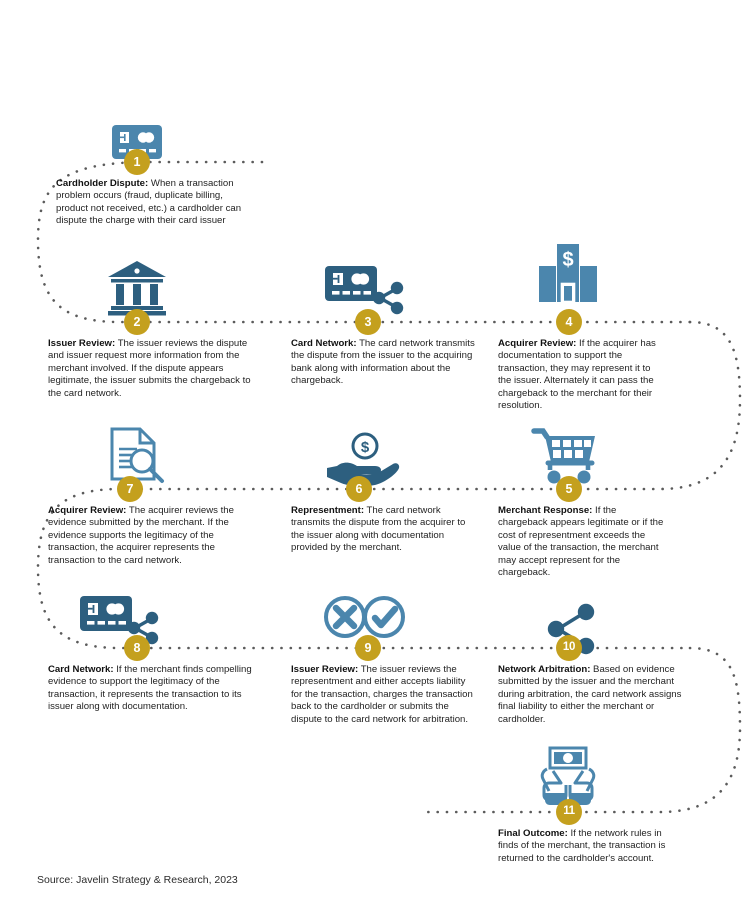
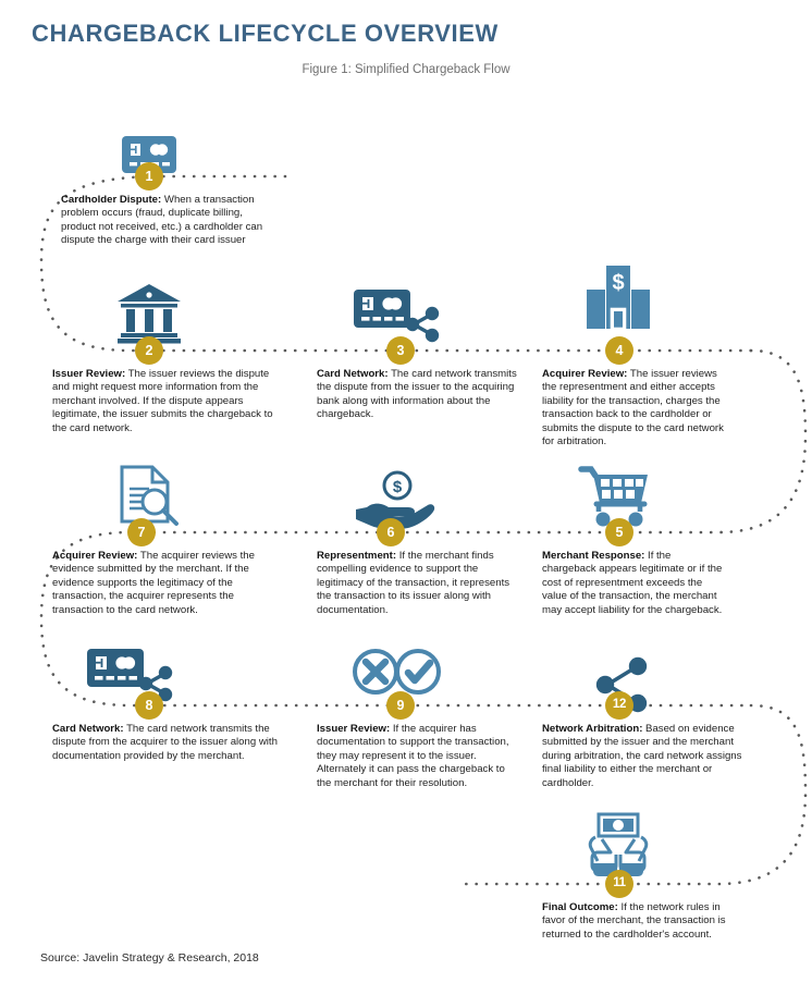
+ CHARGEBACK LIFECYCLE OVERVIEW
+ Figure 1: Simplified Chargeback Flow
  1
  Cardholder Dispute: When a transaction problem occurs (fraud, duplicate billing, product not received, etc.) a cardholder can dispute the charge with their card issuer
  2
- Issuer Review: The issuer reviews the dispute and issuer request more information from the merchant involved. If the dispute appears legitimate, the issuer submits the chargeback to the card network.
+ Issuer Review: The issuer reviews the dispute and might request more information from the merchant involved. If the dispute appears legitimate, the issuer submits the chargeback to the card network.
  3
  Card Network: The card network transmits the dispute from the issuer to the acquiring bank along with information about the chargeback.
  $
  4
- Acquirer Review: If the acquirer has documentation to support the transaction, they may represent it to the issuer. Alternately it can pass the chargeback to the merchant for their resolution.
+ Acquirer Review: The issuer reviews the representment and either accepts liability for the transaction, charges the transaction back to the cardholder or submits the dispute to the card network for arbitration.
  5
- Merchant Response: If the chargeback appears legitimate or if the cost of representment exceeds the value of the transaction, the merchant may accept represent for the chargeback.
+ Merchant Response: If the chargeback appears legitimate or if the cost of representment exceeds the value of the transaction, the merchant may accept liability for the chargeback.
  $
  6
- Representment: The card network transmits the dispute from the acquirer to the issuer along with documentation provided by the merchant.
+ Representment: If the merchant finds compelling evidence to support the legitimacy of the transaction, it represents the transaction to its issuer along with documentation.
  7
  Acquirer Review: The acquirer reviews the evidence submitted by the merchant. If the evidence supports the legitimacy of the transaction, the acquirer represents the transaction to the card network.
  8
- Card Network: If the merchant finds compelling evidence to support the legitimacy of the transaction, it represents the transaction to its issuer along with documentation.
+ Card Network: The card network transmits the dispute from the acquirer to the issuer along with documentation provided by the merchant.
  9
- Issuer Review: The issuer reviews the representment and either accepts liability for the transaction, charges the transaction back to the cardholder or submits the dispute to the card network for arbitration.
+ Issuer Review: If the acquirer has documentation to support the transaction, they may represent it to the issuer. Alternately it can pass the chargeback to the merchant for their resolution.
- 10
+ 12
  Network Arbitration: Based on evidence submitted by the issuer and the merchant during arbitration, the card network assigns final liability to either the merchant or cardholder.
  11
- Final Outcome: If the network rules in finds of the merchant, the transaction is returned to the cardholder's account.
+ Final Outcome: If the network rules in favor of the merchant, the transaction is returned to the cardholder's account.
- Source: Javelin Strategy & Research, 2023
+ Source: Javelin Strategy & Research, 2018
